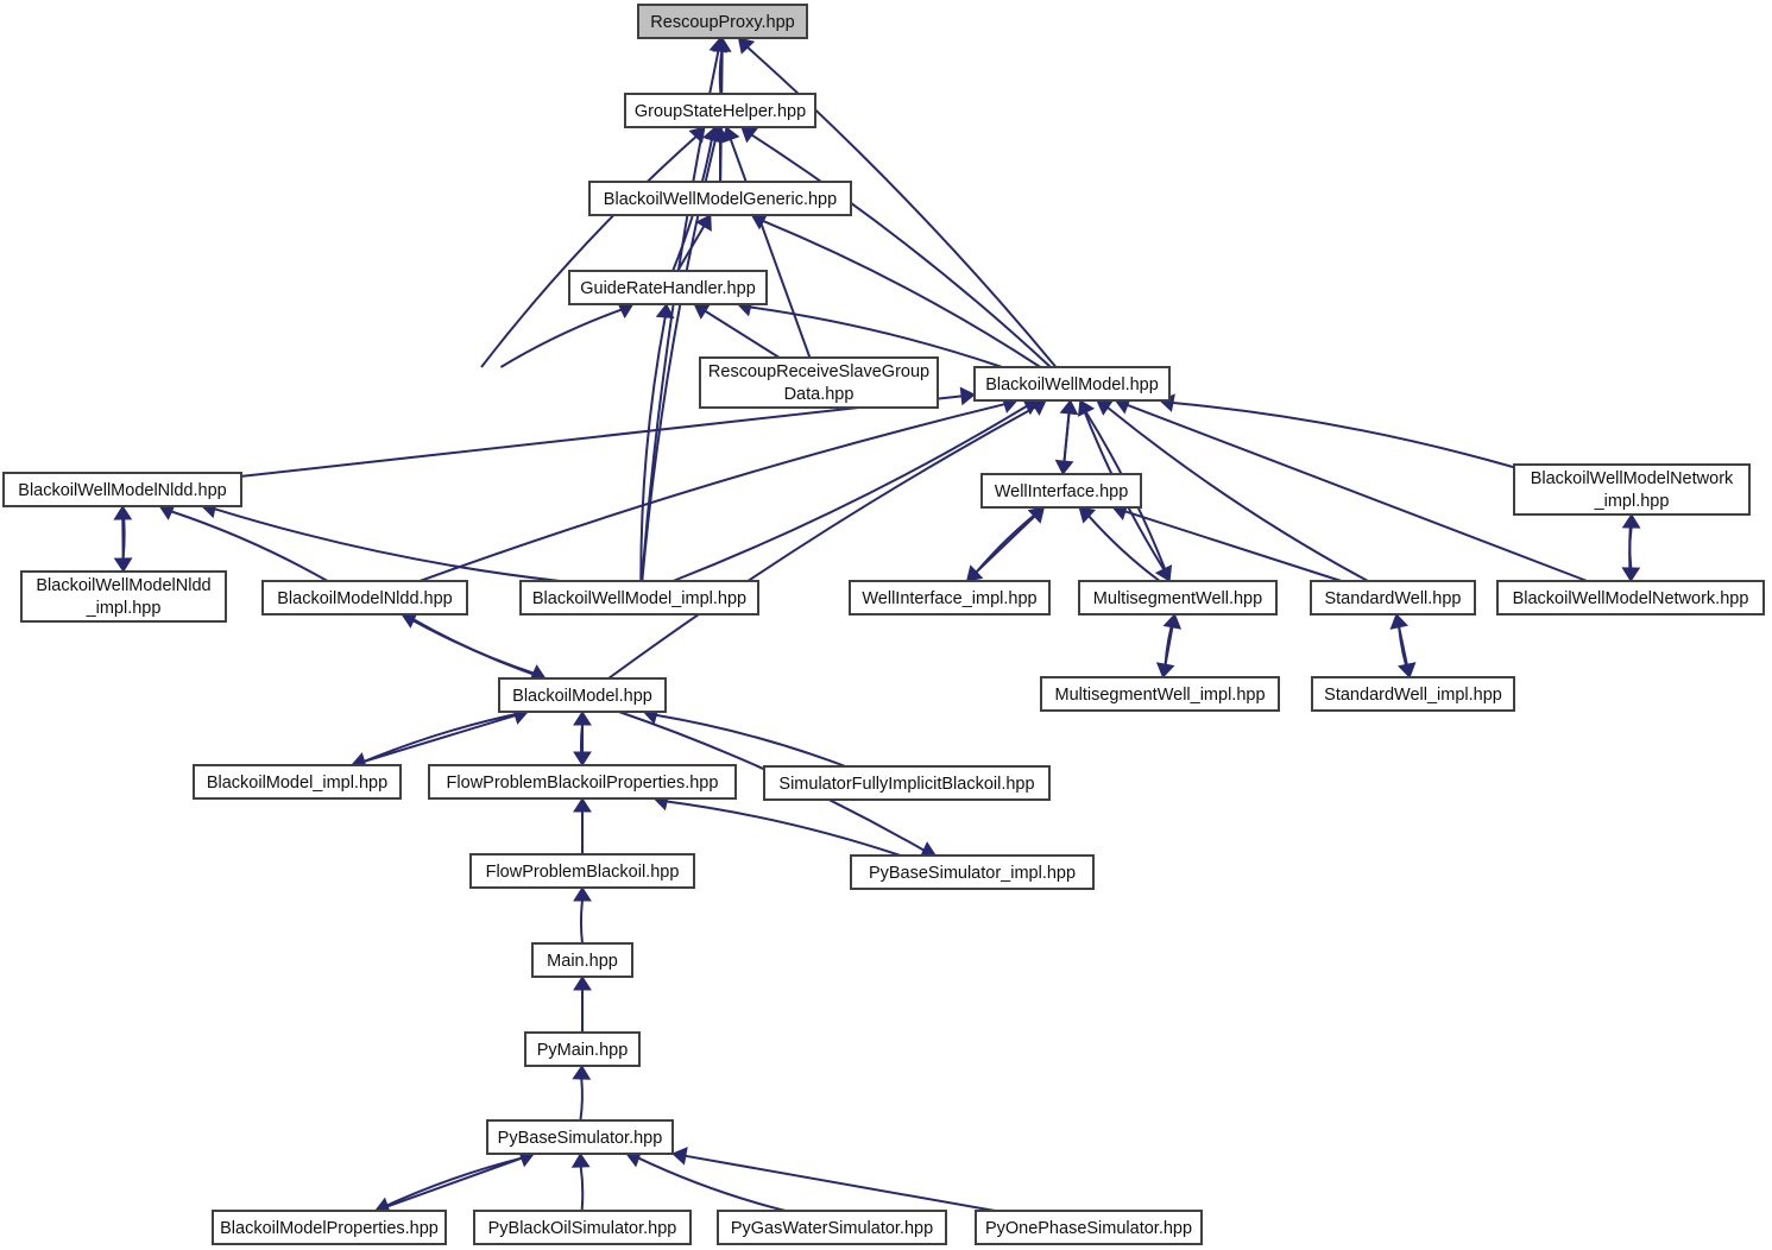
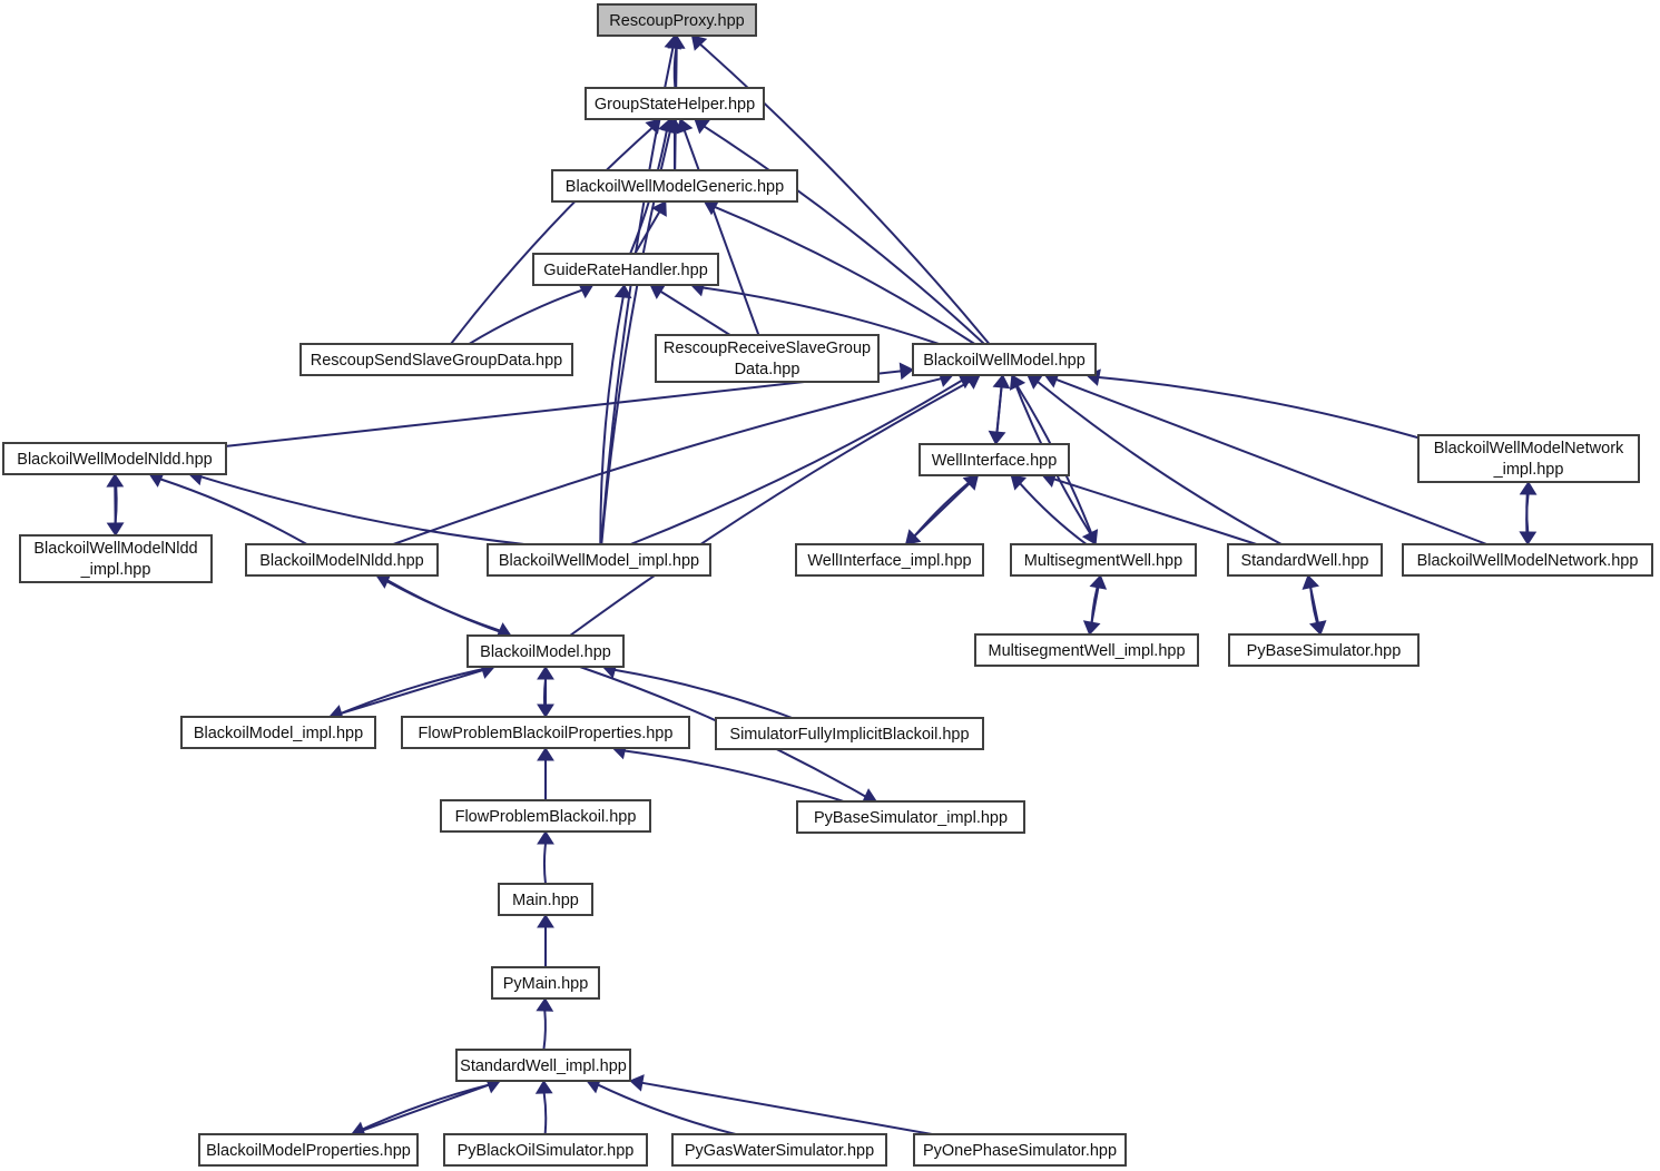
  RescoupProxy.hpp
  GroupStateHelper.hpp
  BlackoilWellModelGeneric.hpp
  GuideRateHandler.hpp
+ RescoupSendSlaveGroupData.hpp
  RescoupReceiveSlaveGroup
  Data.hpp
  BlackoilWellModel.hpp
  BlackoilWellModelNldd.hpp
  WellInterface.hpp
  BlackoilWellModelNetwork
  _impl.hpp
  BlackoilWellModelNldd
  _impl.hpp
  BlackoilModelNldd.hpp
  BlackoilWellModel_impl.hpp
  WellInterface_impl.hpp
  MultisegmentWell.hpp
  StandardWell.hpp
  BlackoilWellModelNetwork.hpp
  MultisegmentWell_impl.hpp
- StandardWell_impl.hpp
+ PyBaseSimulator.hpp
  BlackoilModel.hpp
  BlackoilModel_impl.hpp
  FlowProblemBlackoilProperties.hpp
  SimulatorFullyImplicitBlackoil.hpp
  FlowProblemBlackoil.hpp
  PyBaseSimulator_impl.hpp
  Main.hpp
  PyMain.hpp
- PyBaseSimulator.hpp
+ StandardWell_impl.hpp
  BlackoilModelProperties.hpp
  PyBlackOilSimulator.hpp
  PyGasWaterSimulator.hpp
  PyOnePhaseSimulator.hpp
